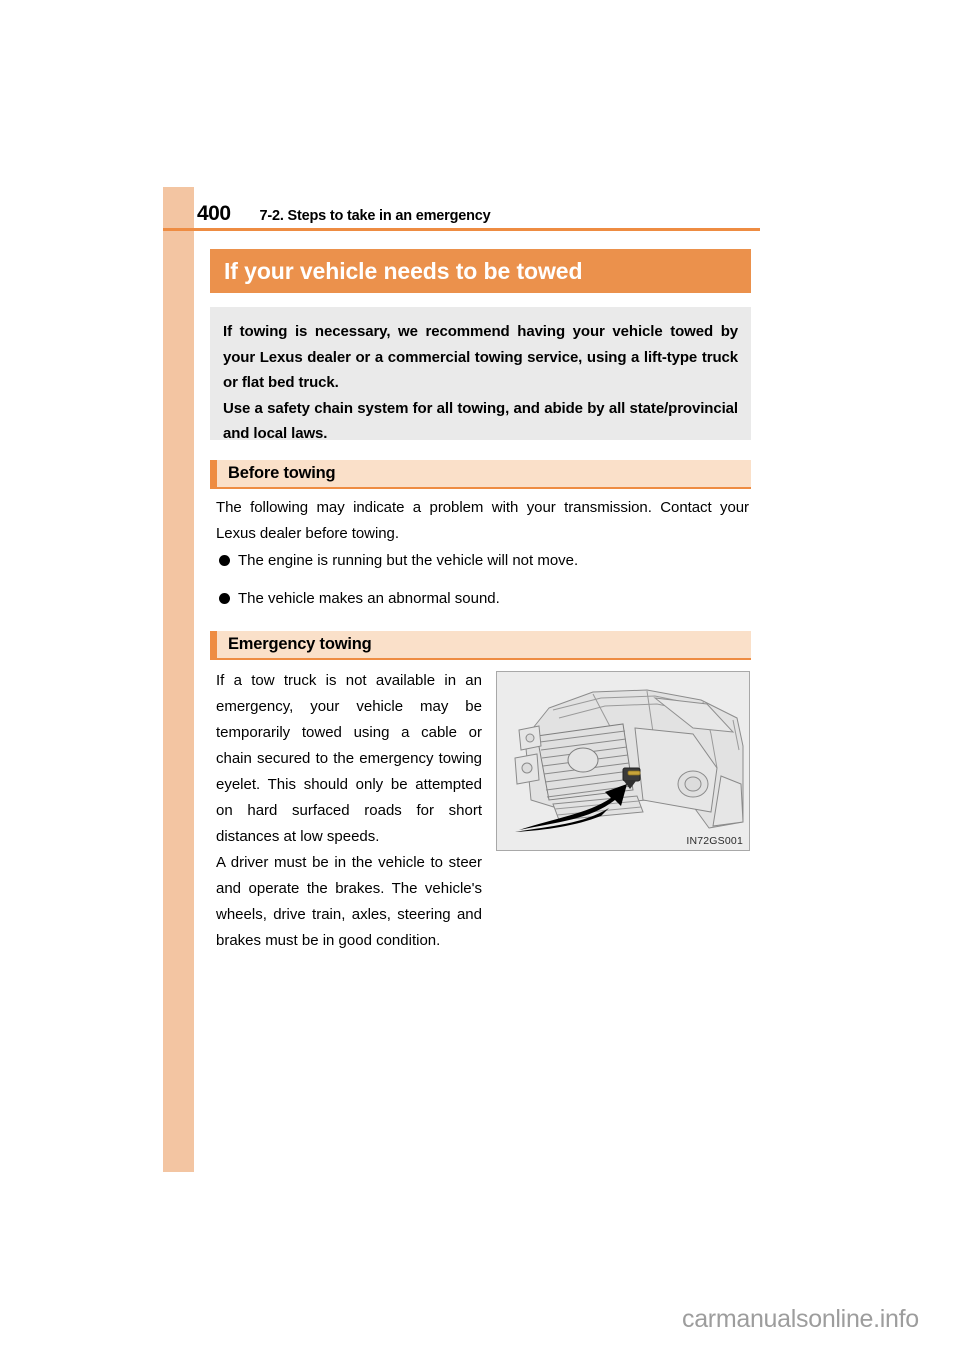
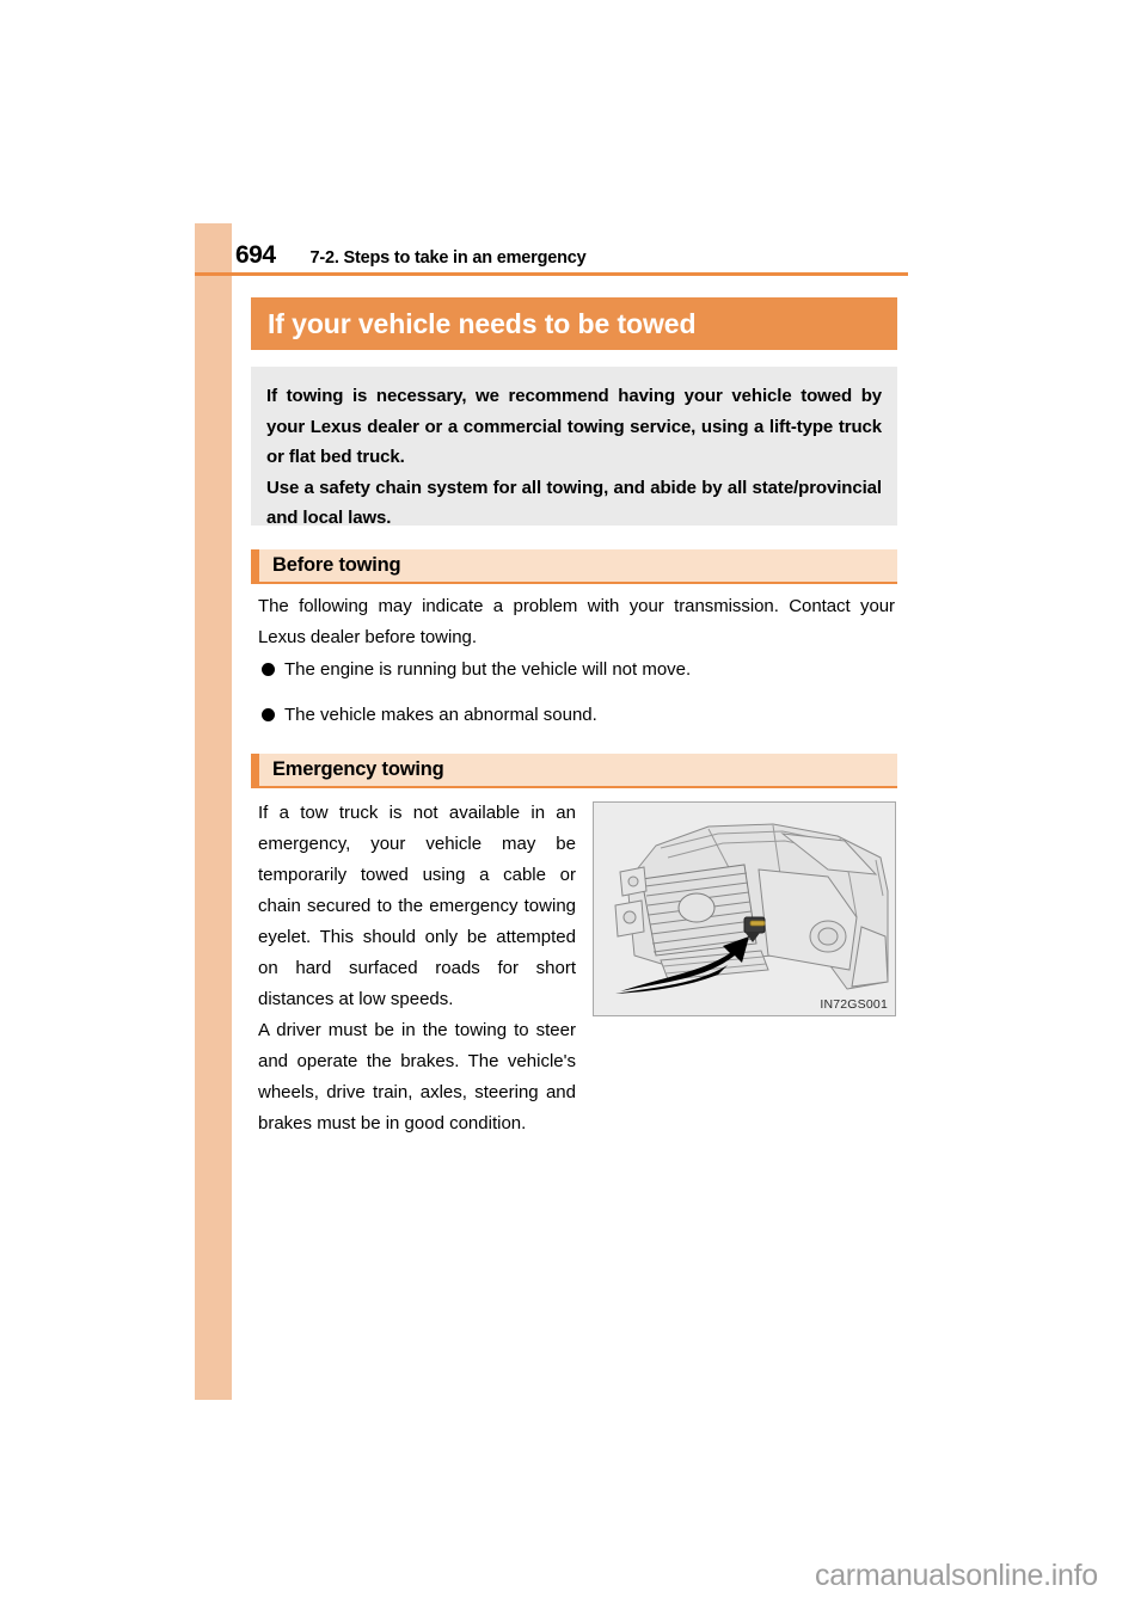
- 400
+ 694
  7-2. Steps to take in an emergency
  If your vehicle needs to be towed
  If towing is necessary, we recommend having your vehicle towed by your Lexus dealer or a commercial towing service, using a lift-type truck or flat bed truck.
  Use a safety chain system for all towing, and abide by all state/provincial and local laws.
  Before towing
  The following may indicate a problem with your transmission. Contact your Lexus dealer before towing.
  The engine is running but the vehicle will not move.
  The vehicle makes an abnormal sound.
  Emergency towing
  If a tow truck is not available in an emergency, your vehicle may be temporarily towed using a cable or chain secured to the emergency towing eyelet. This should only be attempted on hard surfaced roads for short distances at low speeds.
- A driver must be in the vehicle to steer and operate the brakes. The vehicle's wheels, drive train, axles, steering and brakes must be in good condition.
+ A driver must be in the towing to steer and operate the brakes. The vehicle's wheels, drive train, axles, steering and brakes must be in good condition.
  IN72GS001
  carmanualsonline.info
